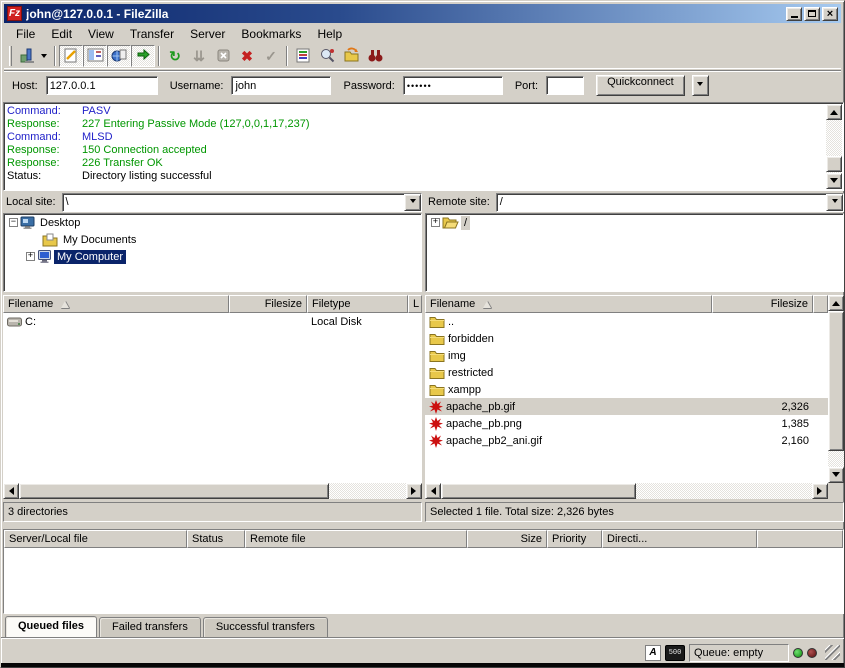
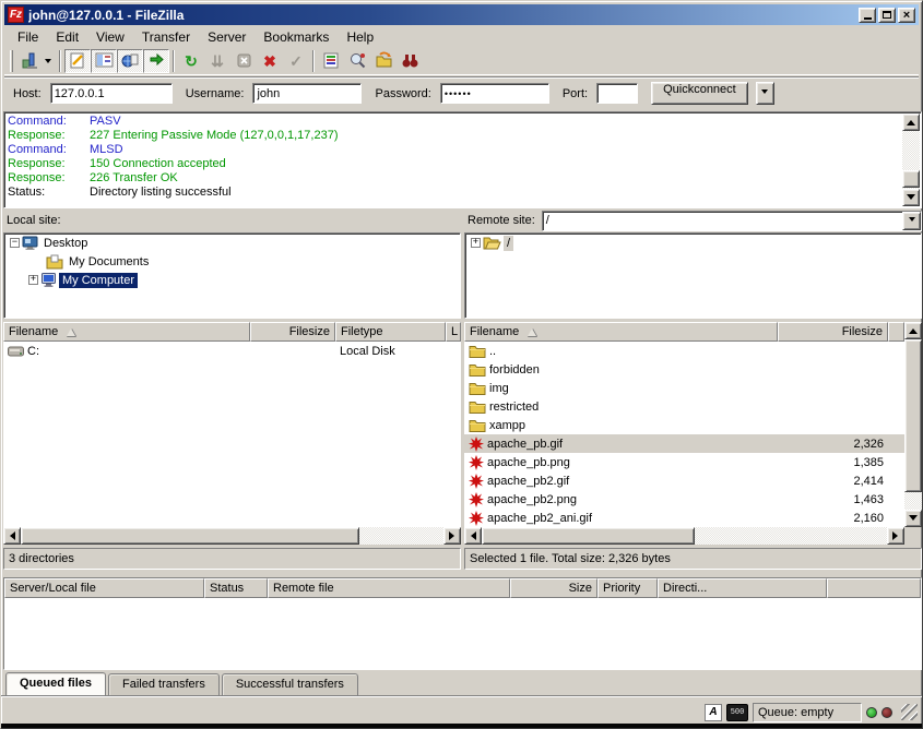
  Fz
  john@127.0.0.1 - FileZilla
  ×
  File
  Edit
  View
  Transfer
  Server
  Bookmarks
  Help
  ↻
  ⇊
  ✖
  ✓
  Host:
  127.0.0.1
  Username:
  john
  Password:
  ••••••
  Port:
  Quickconnect
  Command:
  PASV
  Response:
  227 Entering Passive Mode (127,0,0,1,17,237)
  Command:
  MLSD
  Response:
  150 Connection accepted
  Response:
  226 Transfer OK
  Status:
  Directory listing successful
  Local site:
- \
  −
  Desktop
  My Documents
  +
  My Computer
  Filename
  Filesize
  Filetype
  L
  C:
  Local Disk
  3 directories
  Remote site:
  /
  +
  /
  Filename
  Filesize
  ..
  forbidden
  img
  restricted
  xampp
  apache_pb.gif
  2,326
  apache_pb.png
  1,385
+ apache_pb2.gif
+ 2,414
+ apache_pb2.png
+ 1,463
  apache_pb2_ani.gif
  2,160
  Selected 1 file. Total size: 2,326 bytes
  Server/Local file
  Status
  Remote file
  Size
  Priority
  Directi...
  Queued files
  Failed transfers
  Successful transfers
  A
  500
  Queue: empty
